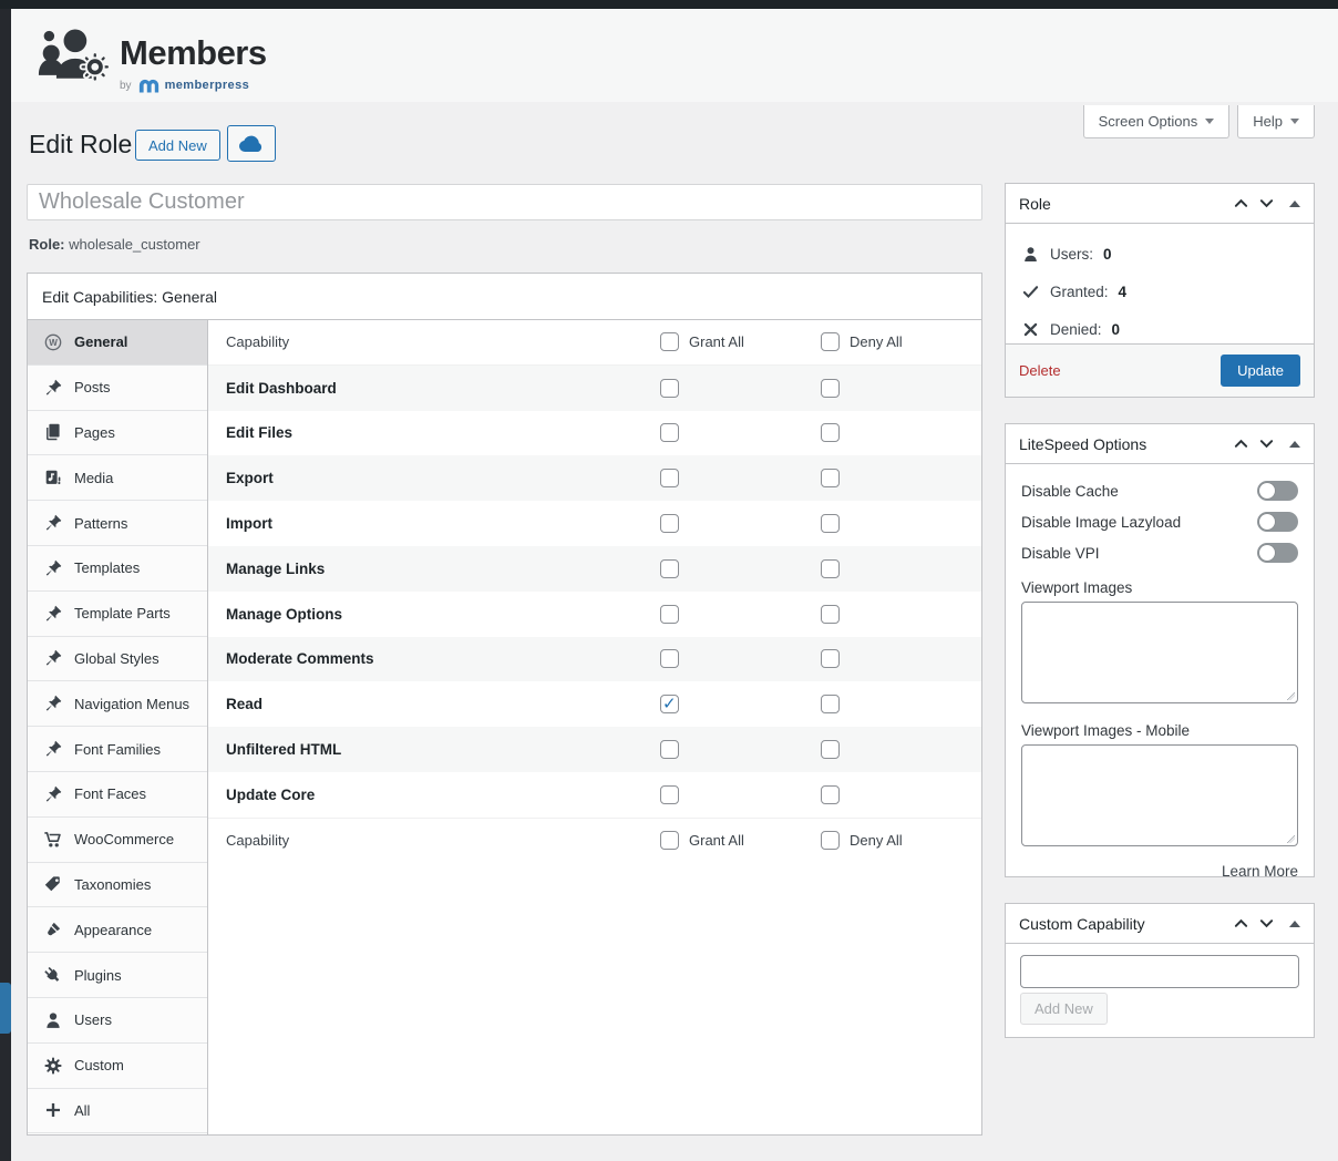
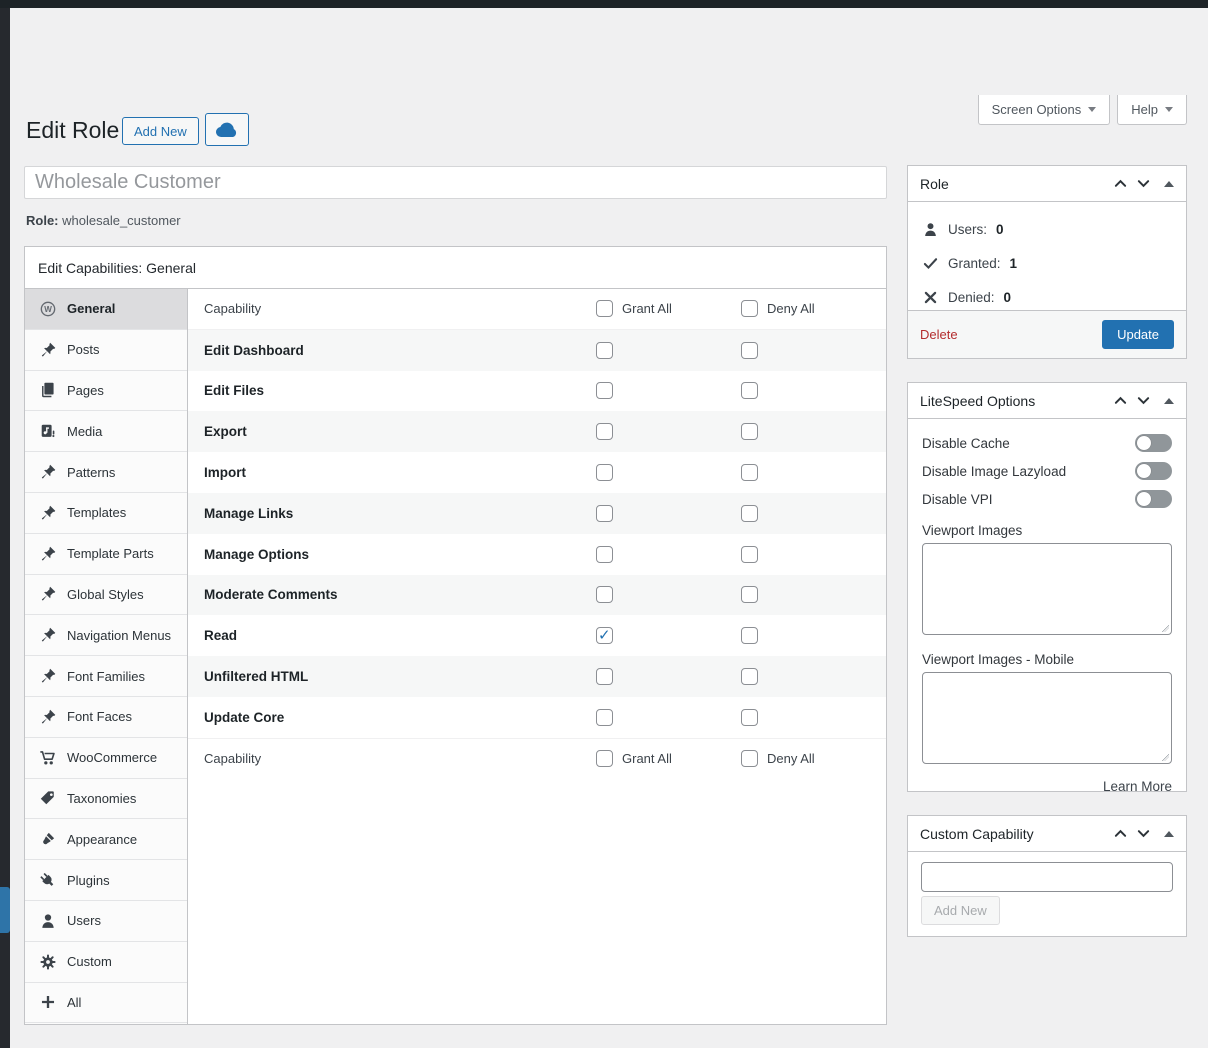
- Members
- by
- memberpress
  Screen Options
  Help
  Edit Role
  Add New
  Wholesale Customer
  Role: wholesale_customer
  Edit Capabilities: General
  General
  Posts
  Pages
  Media
  Patterns
  Templates
  Template Parts
  Global Styles
  Navigation Menus
  Font Families
  Font Faces
  WooCommerce
  Taxonomies
  Appearance
  Plugins
  Users
  Custom
  All
  Capability
  Grant All
  Deny All
  Edit Dashboard
  Edit Files
  Export
  Import
  Manage Links
  Manage Options
  Moderate Comments
  Read
  ✓
  Unfiltered HTML
  Update Core
  Capability
  Grant All
  Deny All
  Role
  Users:
  0
  Granted:
- 4
+ 1
  Denied:
  0
  Delete
  Update
  LiteSpeed Options
  Disable Cache
  Disable Image Lazyload
  Disable VPI
  Viewport Images
  Viewport Images - Mobile
  Learn More
  Custom Capability
  Add New
